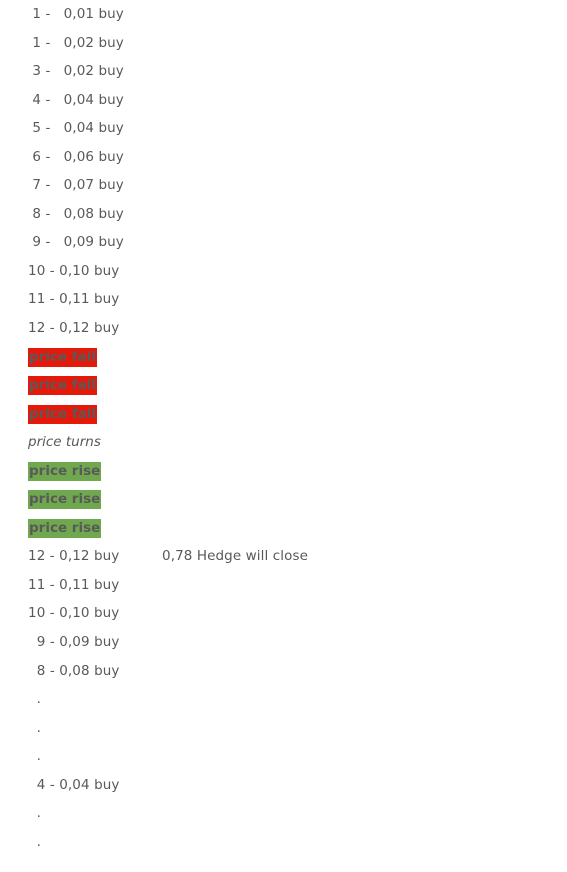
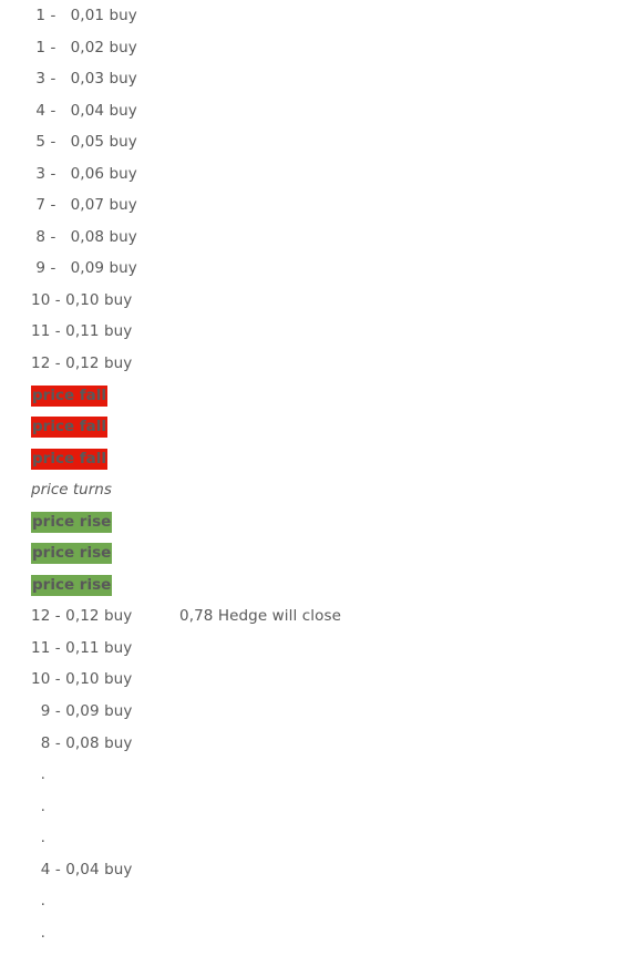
  1 - 0,01 buy
  1 - 0,02 buy
- 3 - 0,02 buy
+ 3 - 0,03 buy
  4 - 0,04 buy
- 5 - 0,04 buy
+ 5 - 0,05 buy
- 6 - 0,06 buy
+ 3 - 0,06 buy
  7 - 0,07 buy
  8 - 0,08 buy
  9 - 0,09 buy
  10 - 0,10 buy
  11 - 0,11 buy
  12 - 0,12 buy
  price fall
  price fall
  price fall
  price turns
  price rise
  price rise
  price rise
  12 - 0,12 buy
  0,78 Hedge will close
  11 - 0,11 buy
  10 - 0,10 buy
  9 - 0,09 buy
  8 - 0,08 buy
  .
  .
  .
  4 - 0,04 buy
  .
  .
